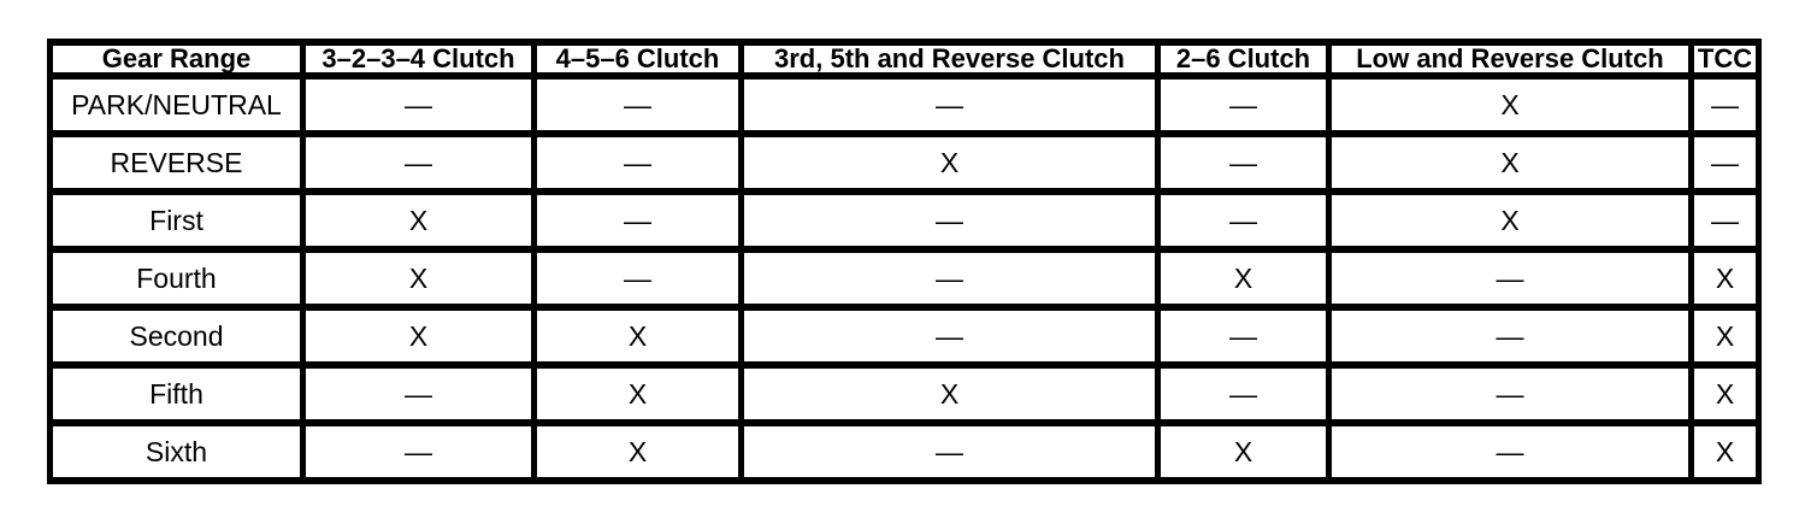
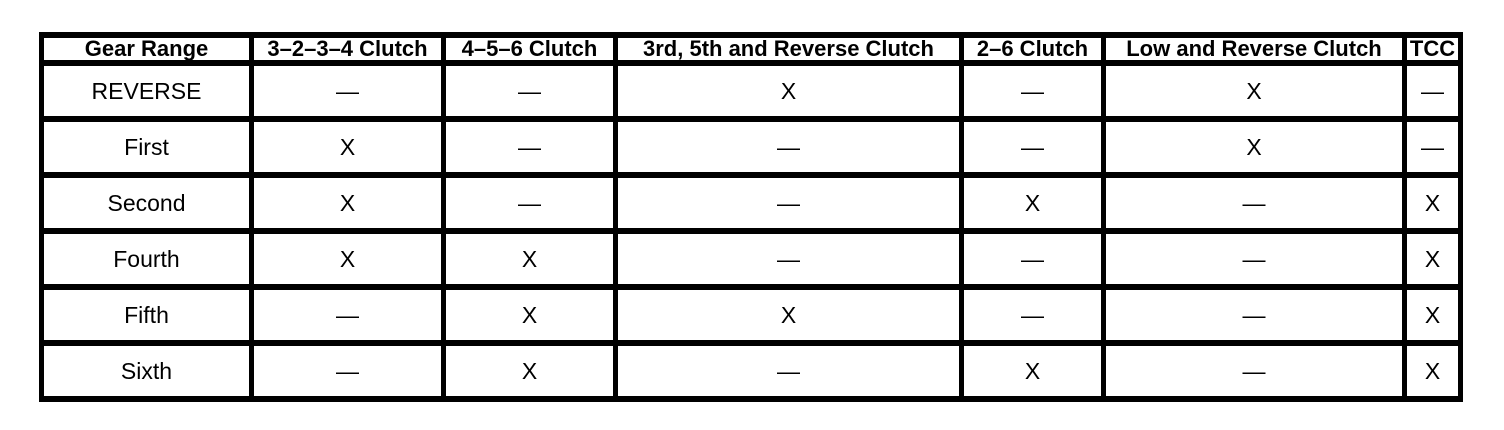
  Gear Range	3–2–3–4 Clutch	4–5–6 Clutch	3rd, 5th and Reverse Clutch	2–6 Clutch	Low and Reverse Clutch	TCC
- PARK/NEUTRAL	—	—	—	—	X	—
  REVERSE	—	—	X	—	X	—
  First	X	—	—	—	X	—
- Fourth	X	—	—	X	—	X
+ Second	X	—	—	X	—	X
- Second	X	X	—	—	—	X
+ Fourth	X	X	—	—	—	X
  Fifth	—	X	X	—	—	X
  Sixth	—	X	—	X	—	X
